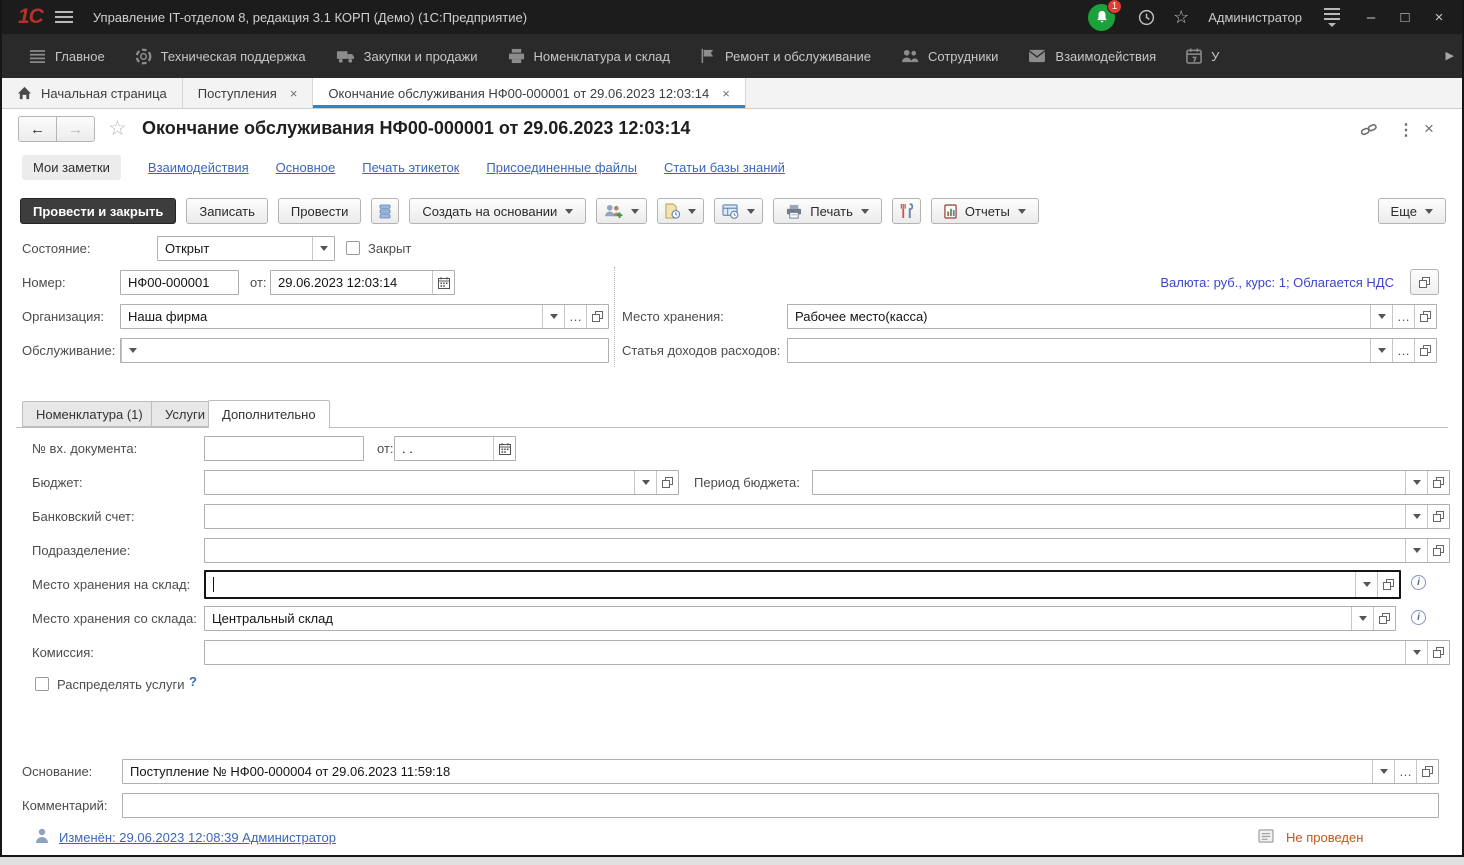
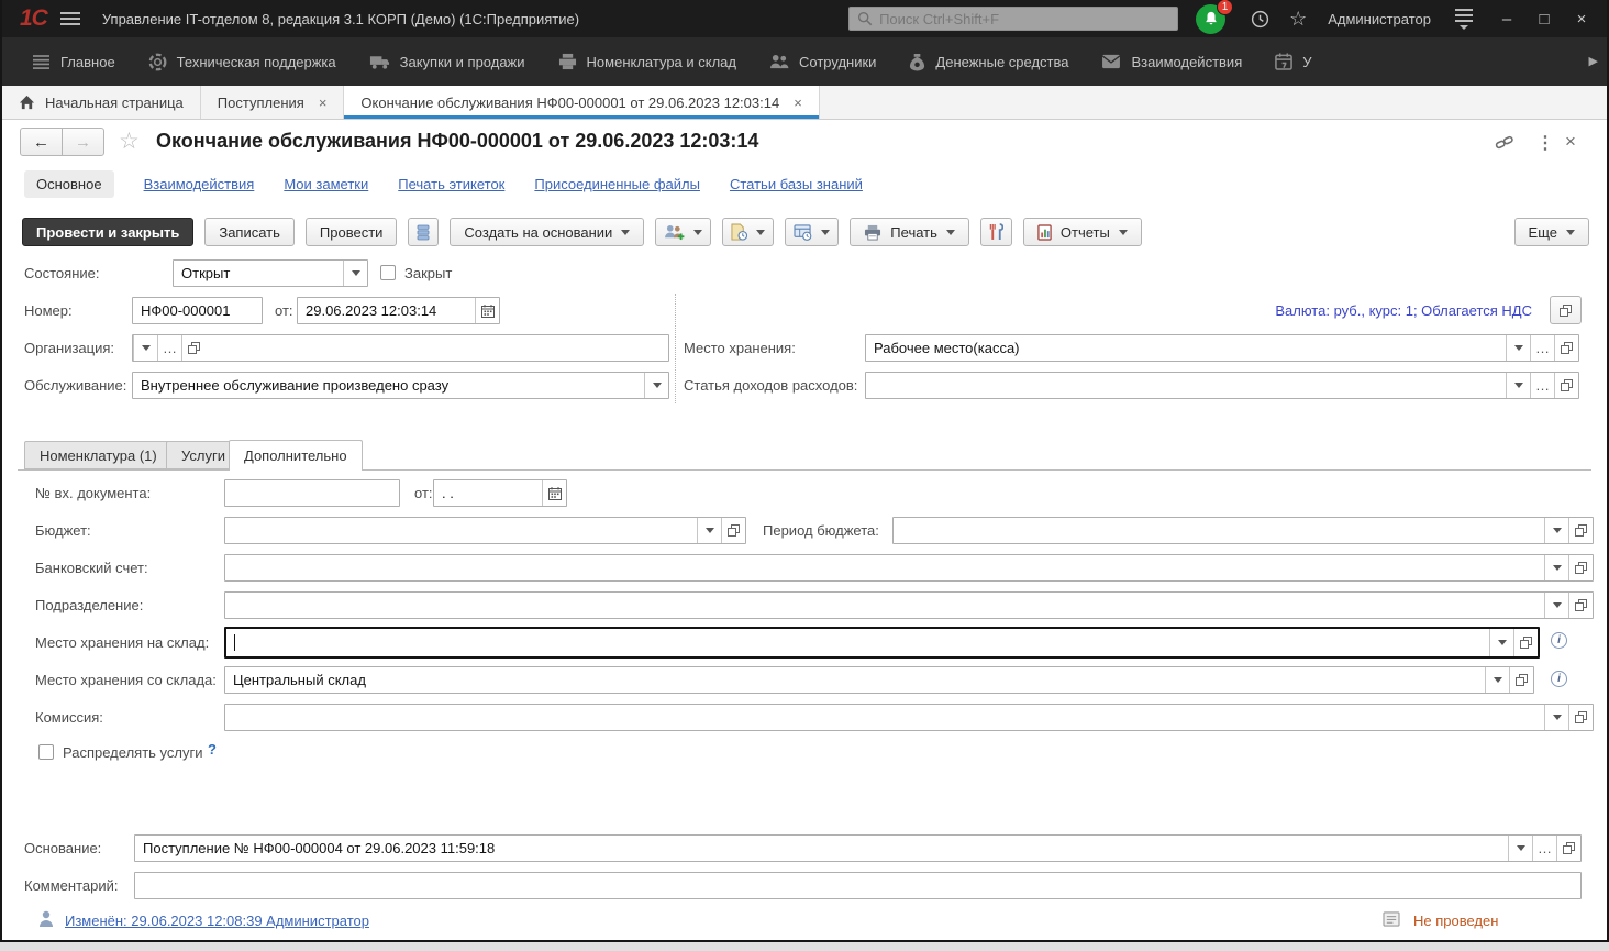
  1С
  Управление IT-отделом 8, редакция 3.1 КОРП (Демо) (1С:Предприятие)
+ Поиск Ctrl+Shift+F
  1
  ☆
  Администратор
  –
  □
  ×
  Главное
  Техническая поддержка
  Закупки и продажи
  Номенклатура и склад
- Ремонт и обслуживание
  Сотрудники
+ Денежные средства
  Взаимодействия
  У
  ▶
  Начальная страница
  Поступления
  ×
  Окончание обслуживания НФ00-000001 от 29.06.2023 12:03:14
  ×
  ←
  →
  ☆
  Окончание обслуживания НФ00-000001 от 29.06.2023 12:03:14
  ⋮
  ×
- Мои заметки
+ Основное
  Взаимодействия
- Основное
+ Мои заметки
  Печать этикеток
  Присоединенные файлы
  Статьи базы знаний
  Провести и закрыть
  Записать
  Провести
  Создать на основании
  Печать
  Отчеты
  Еще
  Состояние:
  Открыт
  Закрыт
  Номер:
  НФ00-000001
  от:
  29.06.2023 12:03:14
  Валюта: руб., курс: 1; Облагается НДС
  Организация:
- Наша фирма
  …
  Место хранения:
  Рабочее место(касса)
  …
  Обслуживание:
+ Внутреннее обслуживание произведено сразу
  Статья доходов расходов:
  …
  Номенклатура (1)
  Услуги
  Дополнительно
  № вх. документа:
  от:
  . .
  Бюджет:
  Период бюджета:
  Банковский счет:
  Подразделение:
  Место хранения на склад:
  i
  Место хранения со склада:
  Центральный склад
  i
  Комиссия:
  Распределять услуги
  ?
  Основание:
  Поступление № НФ00-000004 от 29.06.2023 11:59:18
  …
  Комментарий:
  Изменён: 29.06.2023 12:08:39 Администратор
  Не проведен
